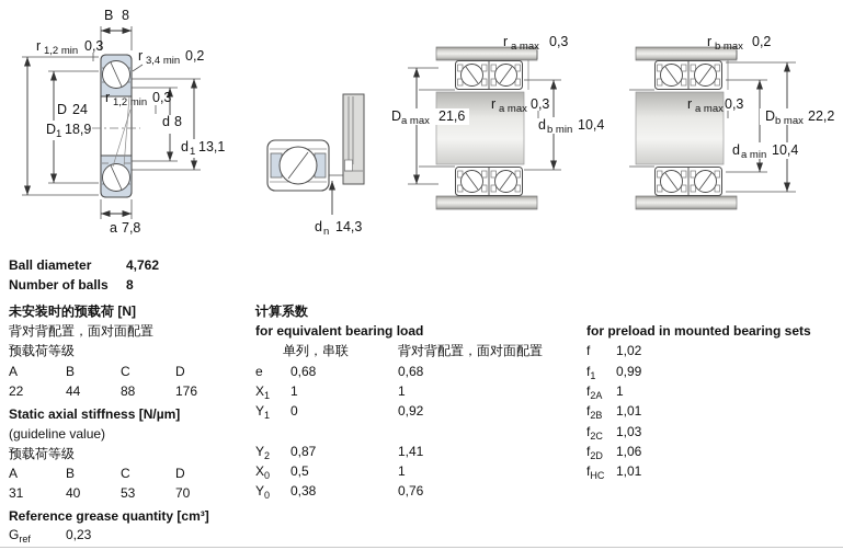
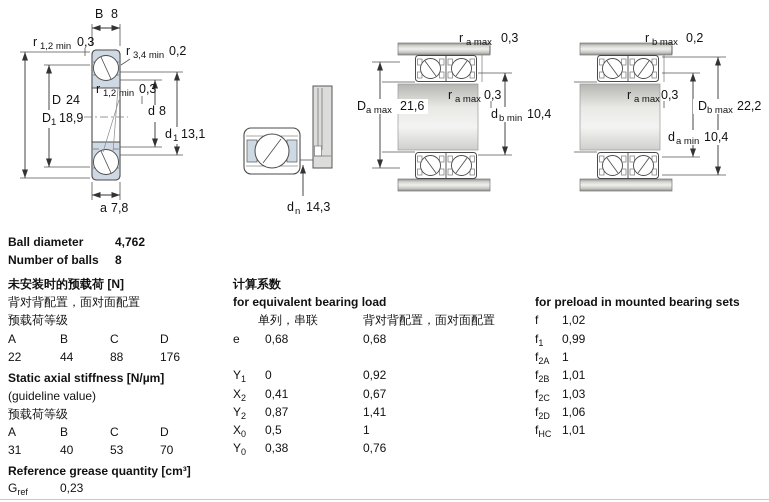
  B
  8
  r
  1,2 min
  0,3
  r
  3,4 min
  0,2
  D
  24
  D
  1
  18,9
  r
  1,2 min
  0,3
  d
  8
  d
  1
  13,1
  a
  7,8
  d
  n
  14,3
  D
  a max
  21,6
  d
  b min
  10,4
  r
  a max
  0,3
  r
  a max
  0,3
  D
  b max
  22,2
  d
  a min
  10,4
  r
  b max
  0,2
  r
  a max
  0,3
  Ball diameter 4,762
  Number of balls 8
  未安装时的预载荷 [N]
  背对背配置，面对面配置
  预载荷等级
  A B C D
  22 44 88 176
  Static axial stiffness [N/µm]
  (guideline value)
  预载荷等级
  A B C D
  31 40 53 70
  Reference grease quantity [cm³]
  Gref 0,23
  计算系数
  for equivalent bearing load
  单列，串联 背对背配置，面对面配置
  e 0,68 0,68
- X1 1 1
  Y1 0 0,92
+ X2 0,41 0,67
  Y2 0,87 1,41
  X0 0,5 1
  Y0 0,38 0,76
  for preload in mounted bearing sets
  f 1,02
  f1 0,99
  f2A 1
  f2B 1,01
  f2C 1,03
  f2D 1,06
  fHC 1,01
